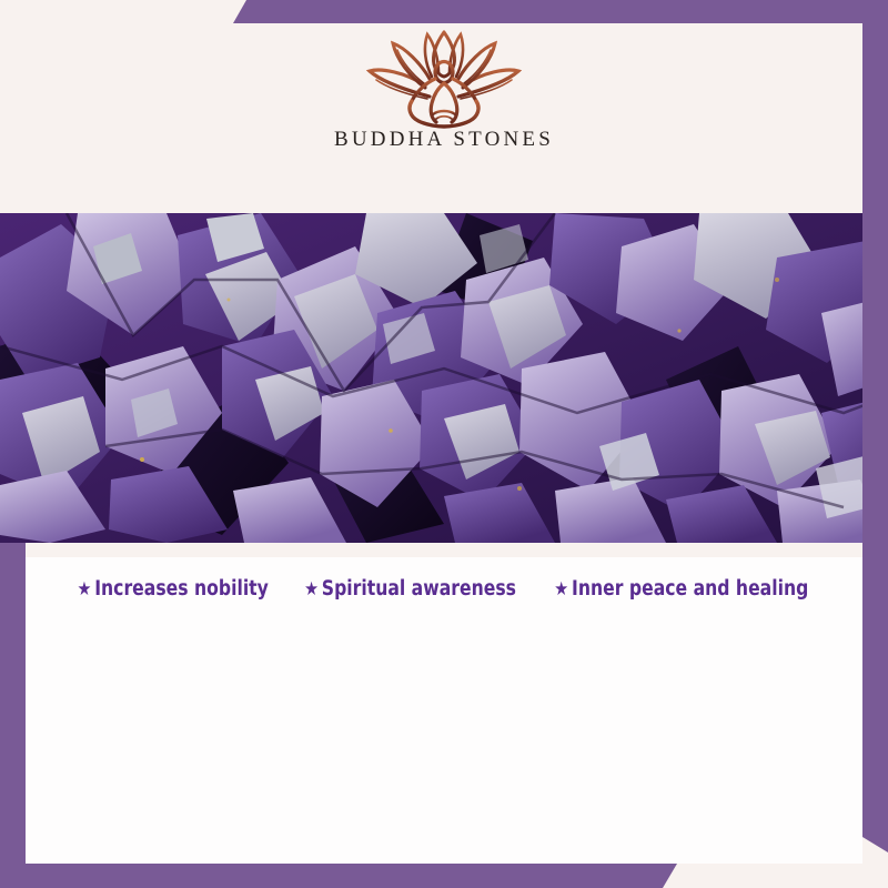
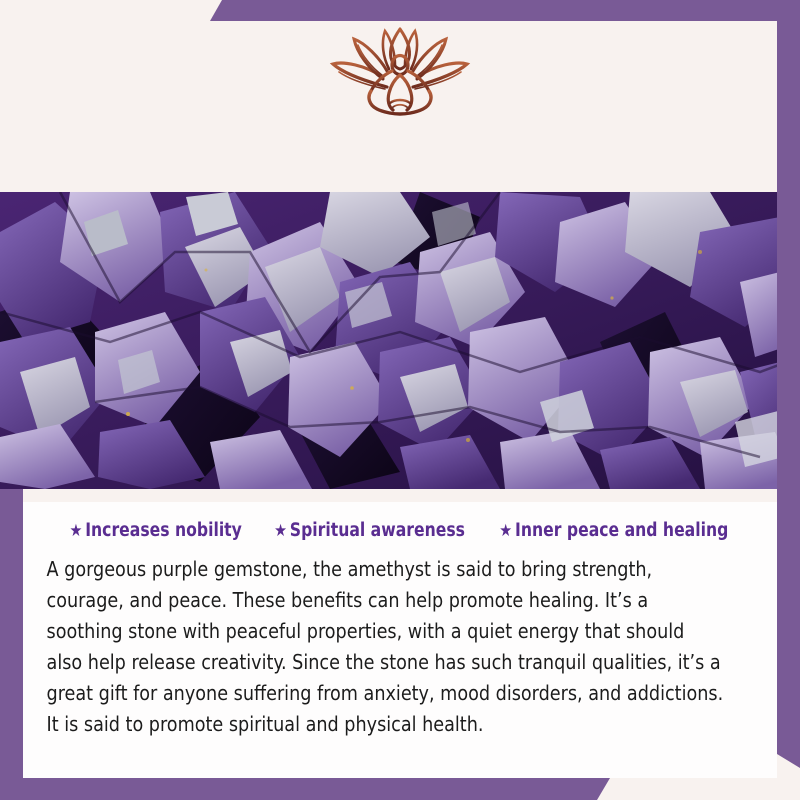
- BUDDHA STONES
  ★
  Increases nobility
  ★
  Spiritual awareness
  ★
  Inner peace and healing
+ A gorgeous purple gemstone, the amethyst is said to bring strength, courage, and peace. These benefits can help promote healing. It’s a soothing stone with peaceful properties, with a quiet energy that should also help release creativity. Since the stone has such tranquil qualities, it’s a great gift for anyone suffering from anxiety, mood disorders, and addictions. It is said to promote spiritual and physical health.
